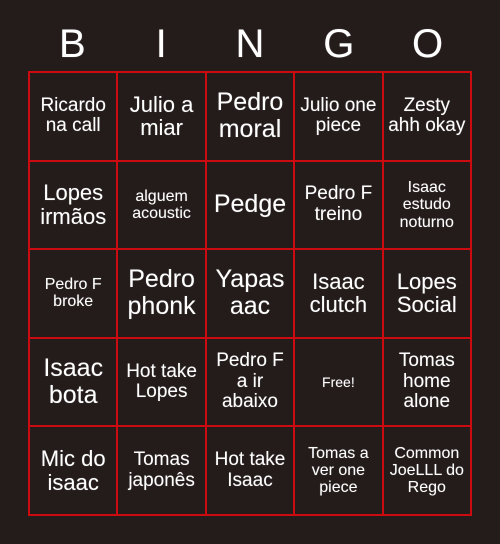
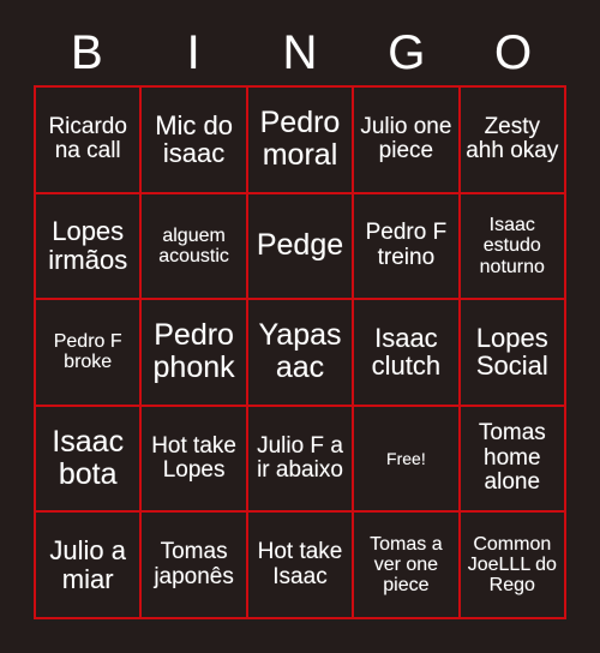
  B
  I
  N
  G
  O
  Ricardo na call
- Julio a miar
+ Mic do isaac
  Pedro moral
  Julio one piece
  Zesty ahh okay
  Lopes irmãos
  alguem acoustic
  Pedge
  Pedro F treino
  Isaac estudo noturno
  Pedro F broke
  Pedro phonk
  Yapasaac
  Isaac clutch
  Lopes Social
  Isaac bota
  Hot take Lopes
- Pedro F a ir abaixo
+ Julio F a ir abaixo
  Free!
  Tomas home alone
- Mic do isaac
+ Julio a miar
  Tomas japonês
  Hot take Isaac
  Tomas a ver one piece
  Common JoeLLL do Rego
